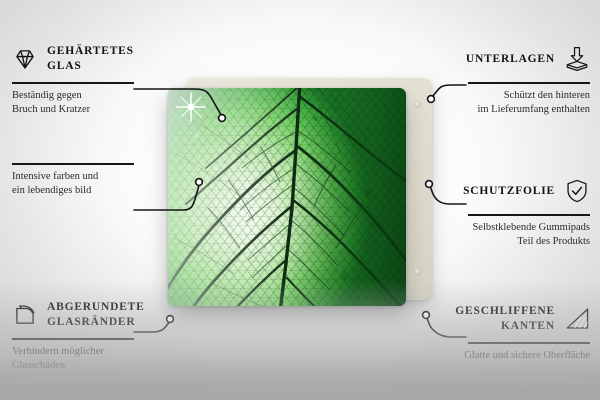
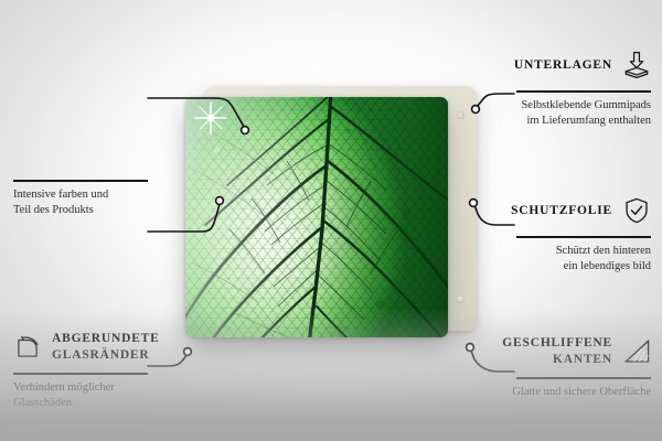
- GEHÄRTETES
- GLAS
- Beständig gegen
- Bruch und Kratzer
  Intensive farben und
- ein lebendiges bild
+ Teil des Produkts
  UNTERLAGEN
- Schützt den hinteren
+ Selbstklebende Gummipads
  im Lieferumfang enthalten
  SCHUTZFOLIE
- Selbstklebende Gummipads
+ Schützt den hinteren
- Teil des Produkts
+ ein lebendiges bild
